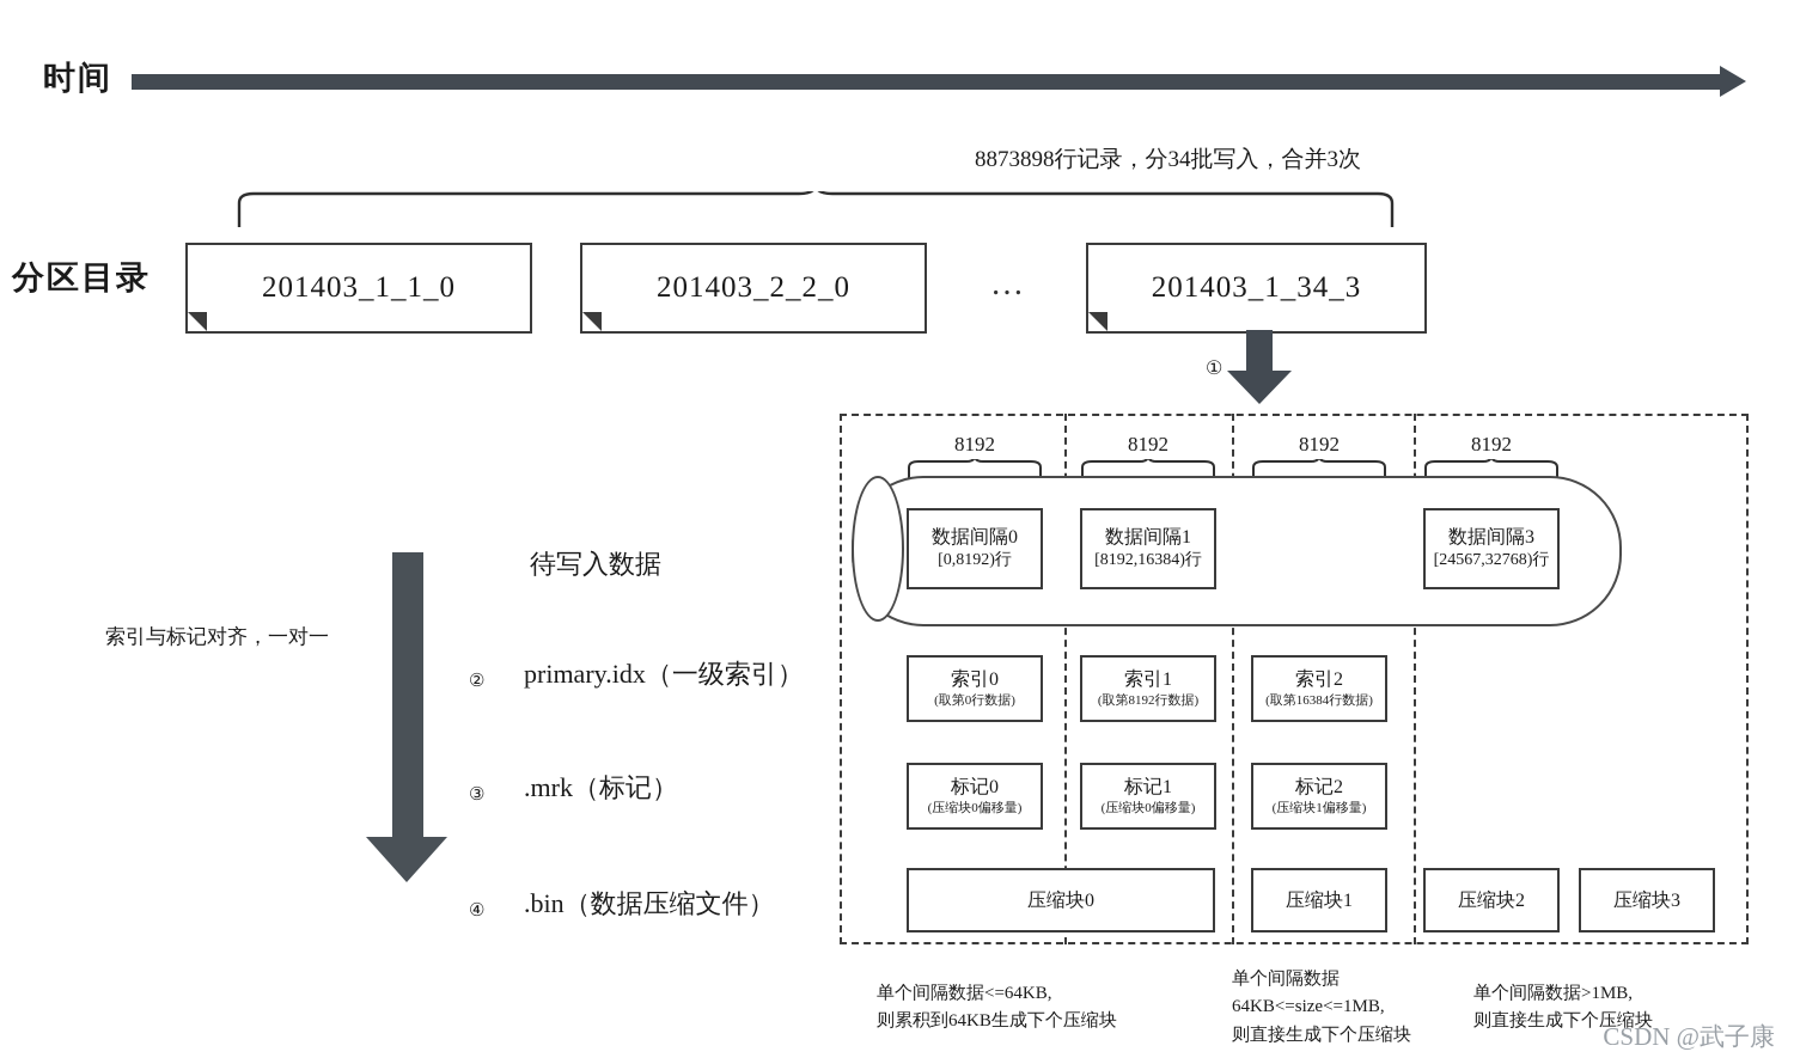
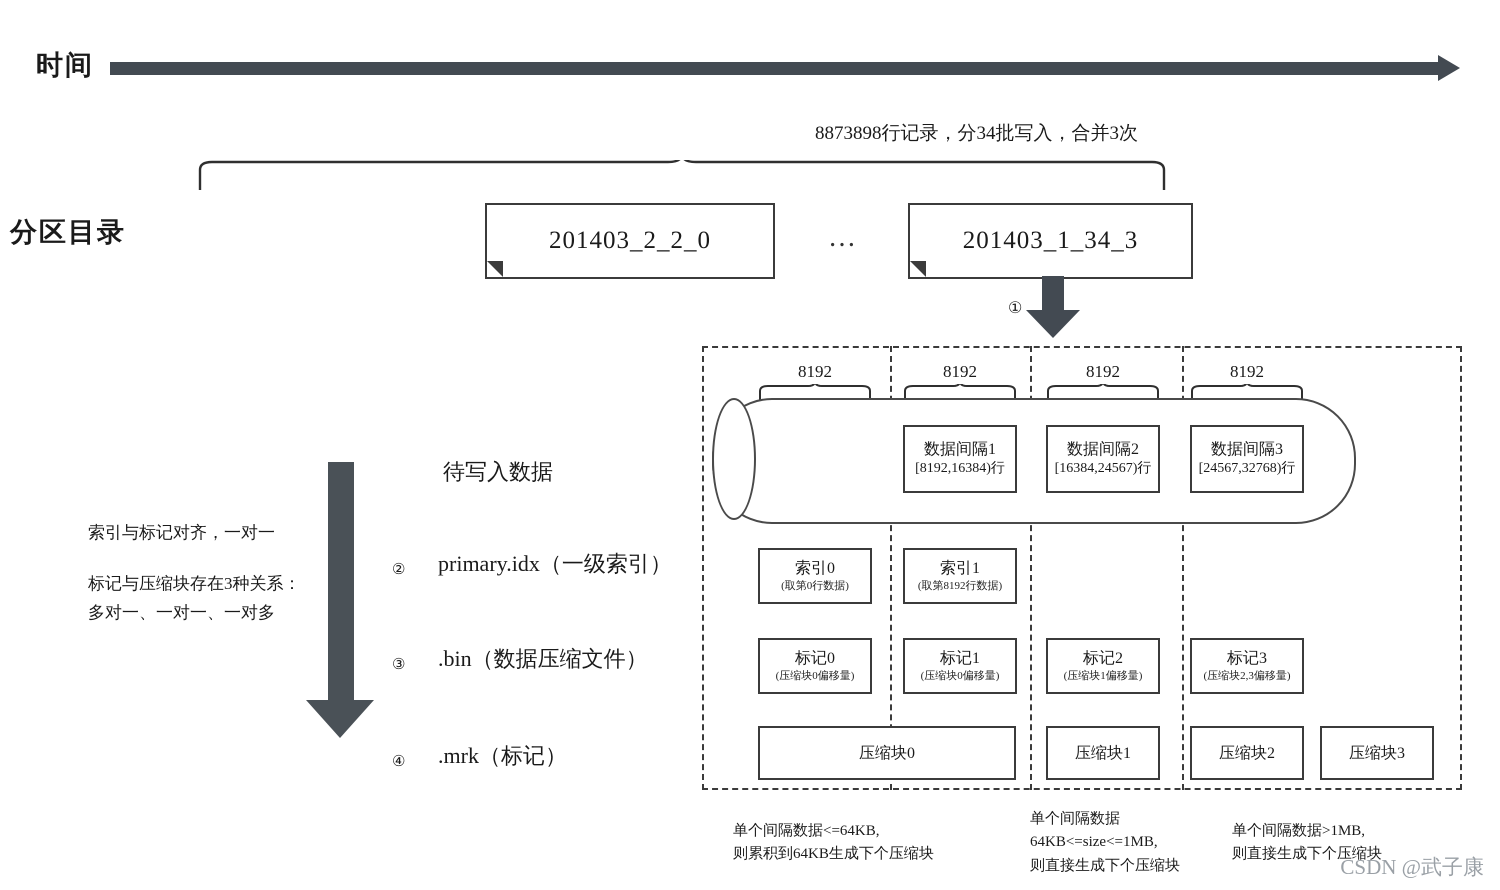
  时间
  8873898行记录，分34批写入，合并3次
  分区目录
- 201403_1_1_0
  201403_2_2_0
  …
  201403_1_34_3
  ①
  8192
  8192
  8192
  8192
- 数据间隔0
- [0,8192)行
  数据间隔1
  [8192,16384)行
+ 数据间隔2
+ [16384,24567)行
  数据间隔3
  [24567,32768)行
  索引0
  (取第0行数据)
  索引1
  (取第8192行数据)
- 索引2
- (取第16384行数据)
  标记0
  (压缩块0偏移量)
  标记1
  (压缩块0偏移量)
  标记2
  (压缩块1偏移量)
+ 标记3
+ (压缩块2,3偏移量)
  压缩块0
  压缩块1
  压缩块2
  压缩块3
  待写入数据
  索引与标记对齐，一对一
+ 标记与压缩块存在3种关系：
+ 多对一、一对一、一对多
  ②
  primary.idx（一级索引）
  ③
- .mrk（标记）
+ .bin（数据压缩文件）
  ④
- .bin（数据压缩文件）
+ .mrk（标记）
  单个间隔数据<=64KB,
  则累积到64KB生成下个压缩块
  单个间隔数据
  64KB<=size<=1MB,
  则直接生成下个压缩块
  单个间隔数据>1MB,
  则直接生成下个压缩块
  CSDN @武子康
